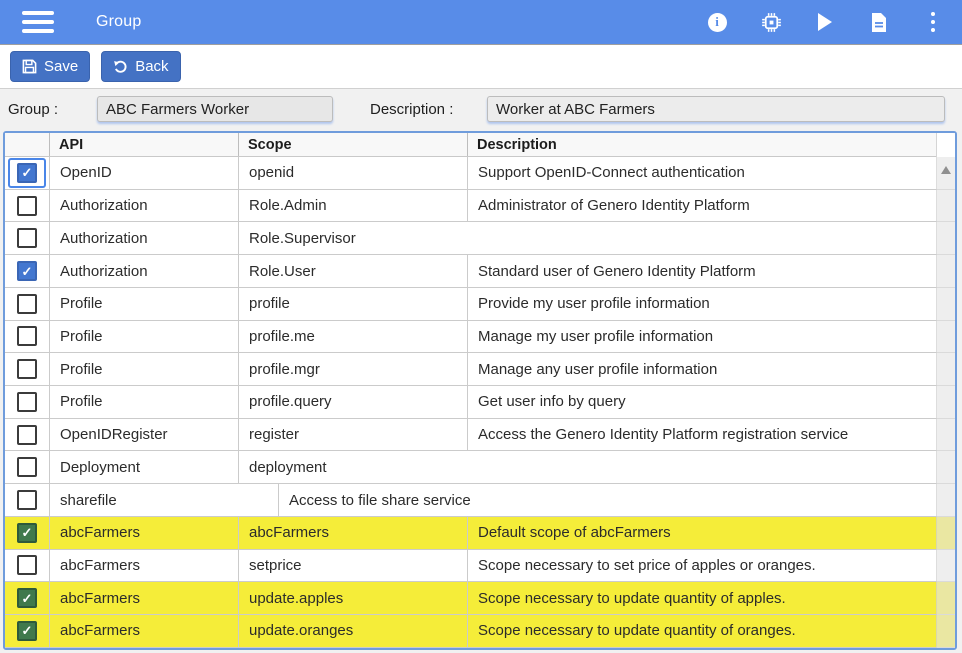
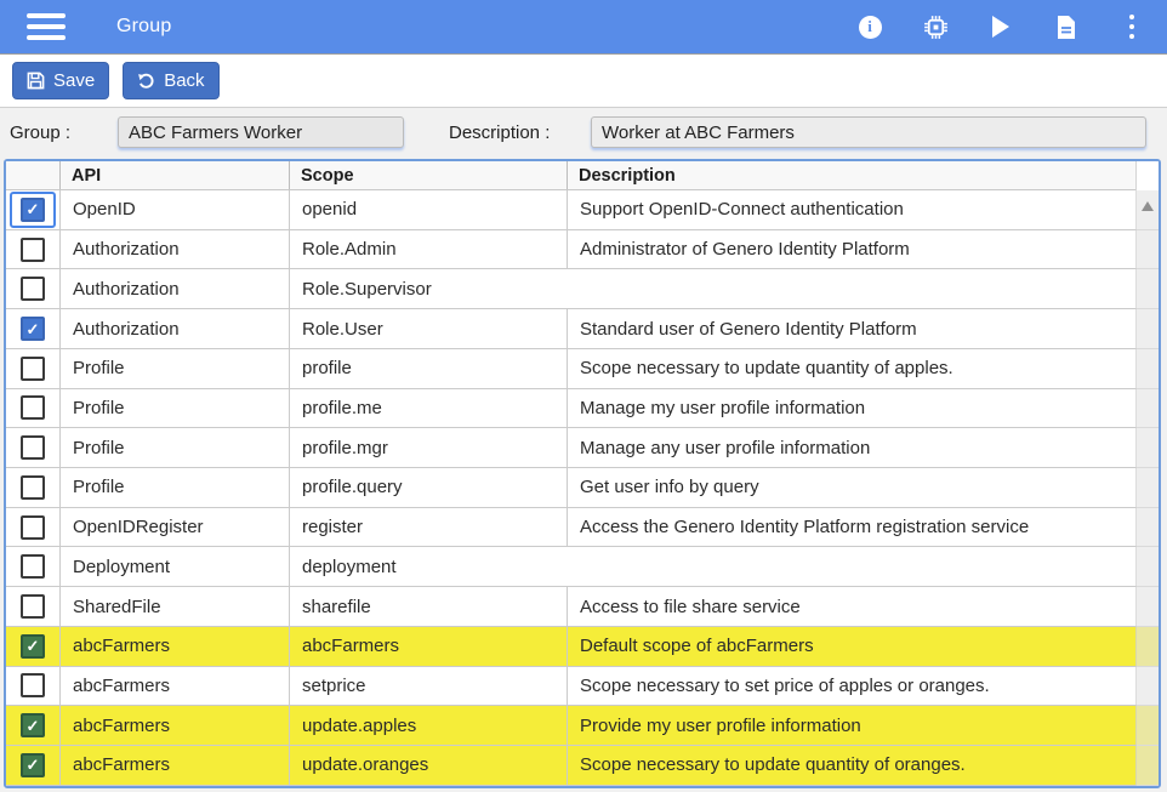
  Group
  i
  Save
  Back
  Group :
  ABC Farmers Worker
  Description :
  Worker at ABC Farmers
  API
  Scope
  Description
  ✓
  OpenID
  openid
  Support OpenID-Connect authentication
  Authorization
  Role.Admin
  Administrator of Genero Identity Platform
  Authorization
  Role.Supervisor
  ✓
  Authorization
  Role.User
  Standard user of Genero Identity Platform
  Profile
  profile
- Provide my user profile information
+ Scope necessary to update quantity of apples.
  Profile
  profile.me
  Manage my user profile information
  Profile
  profile.mgr
  Manage any user profile information
  Profile
  profile.query
  Get user info by query
  OpenIDRegister
  register
  Access the Genero Identity Platform registration service
  Deployment
  deployment
+ SharedFile
  sharefile
  Access to file share service
  ✓
  abcFarmers
  abcFarmers
  Default scope of abcFarmers
  abcFarmers
  setprice
  Scope necessary to set price of apples or oranges.
  ✓
  abcFarmers
  update.apples
- Scope necessary to update quantity of apples.
+ Provide my user profile information
  ✓
  abcFarmers
  update.oranges
  Scope necessary to update quantity of oranges.
